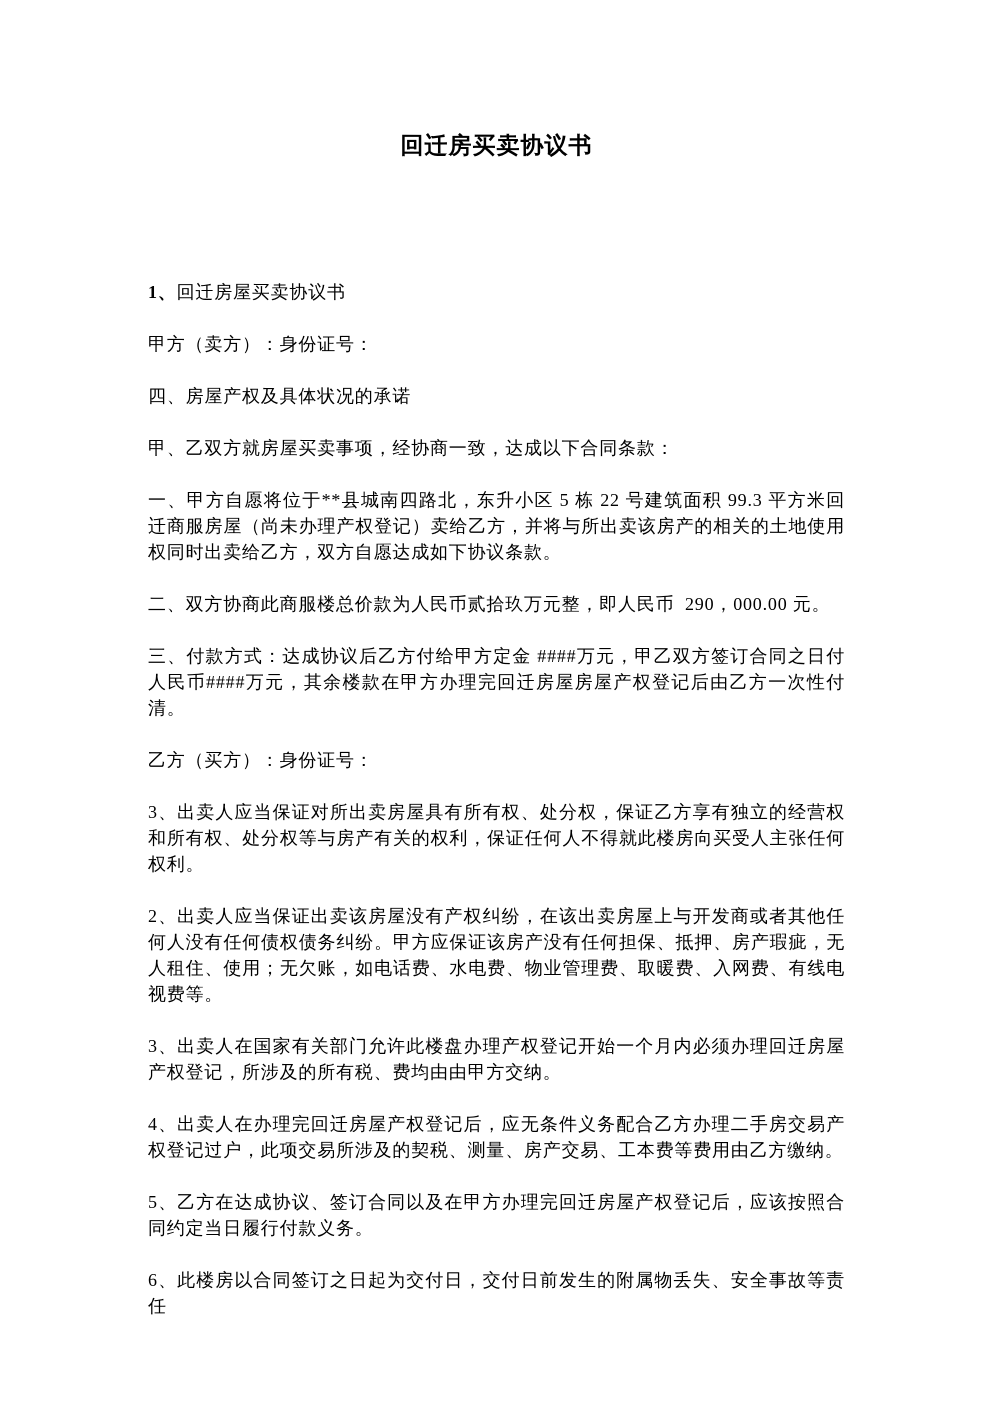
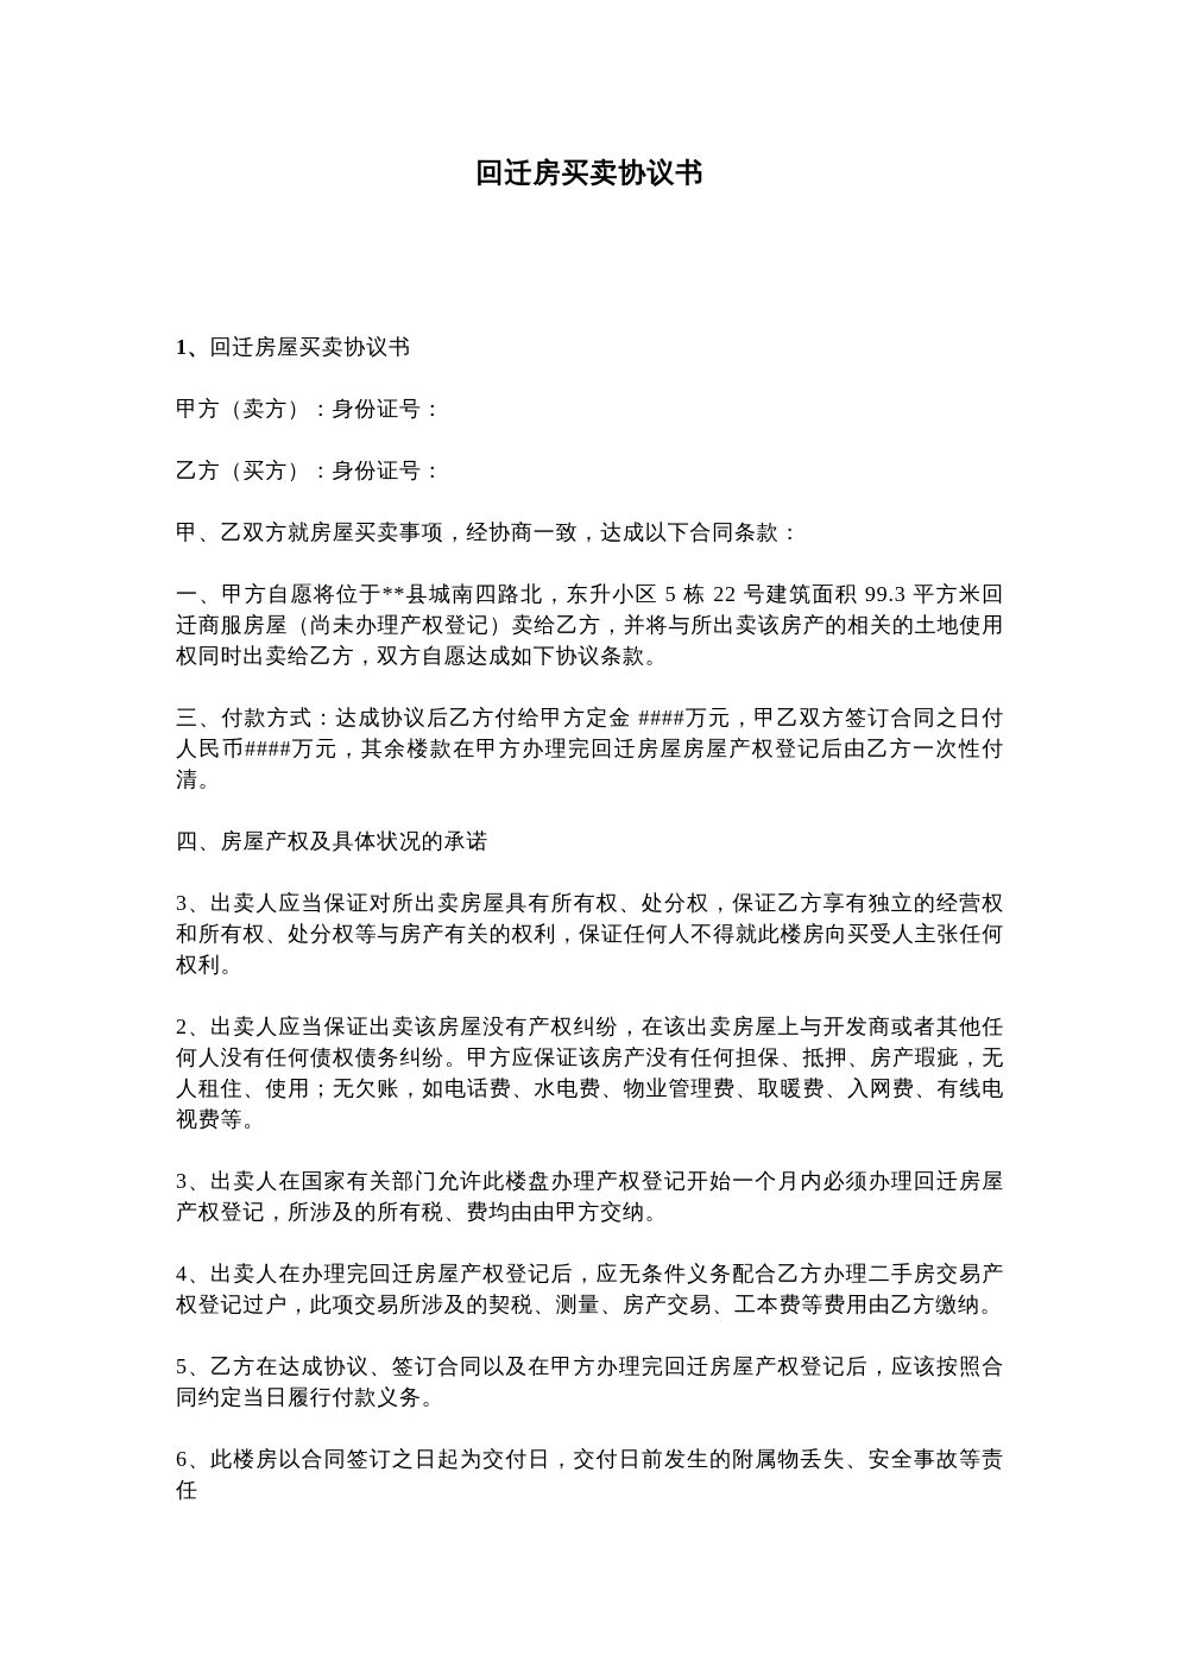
  回迁房买卖协议书
  1、回迁房屋买卖协议书
  甲方（卖方）：身份证号：
- 四、房屋产权及具体状况的承诺
+ 乙方（买方）：身份证号：
  甲、乙双方就房屋买卖事项，经协商一致，达成以下合同条款：
  一、甲方自愿将位于**县城南四路北，东升小区 5 栋 22 号建筑面积 99.3 平方米回迁商服房屋（尚未办理产权登记）卖给乙方，并将与所出卖该房产的相关的土地使用权同时出卖给乙方，双方自愿达成如下协议条款。
- 二、双方协商此商服楼总价款为人民币贰拾玖万元整，即人民币 290，000.00 元。
  三、付款方式：达成协议后乙方付给甲方定金 ####万元，甲乙双方签订合同之日付人民币####万元，其余楼款在甲方办理完回迁房屋房屋产权登记后由乙方一次性付清。
- 乙方（买方）：身份证号：
+ 四、房屋产权及具体状况的承诺
  3、出卖人应当保证对所出卖房屋具有所有权、处分权，保证乙方享有独立的经营权和所有权、处分权等与房产有关的权利，保证任何人不得就此楼房向买受人主张任何权利。
  2、出卖人应当保证出卖该房屋没有产权纠纷，在该出卖房屋上与开发商或者其他任何人没有任何债权债务纠纷。甲方应保证该房产没有任何担保、抵押、房产瑕疵，无人租住、使用；无欠账，如电话费、水电费、物业管理费、取暖费、入网费、有线电视费等。
  3、出卖人在国家有关部门允许此楼盘办理产权登记开始一个月内必须办理回迁房屋产权登记，所涉及的所有税、费均由由甲方交纳。
  4、出卖人在办理完回迁房屋产权登记后，应无条件义务配合乙方办理二手房交易产权登记过户，此项交易所涉及的契税、测量、房产交易、工本费等费用由乙方缴纳。
  5、乙方在达成协议、签订合同以及在甲方办理完回迁房屋产权登记后，应该按照合同约定当日履行付款义务。
  6、此楼房以合同签订之日起为交付日，交付日前发生的附属物丢失、安全事故等责任
